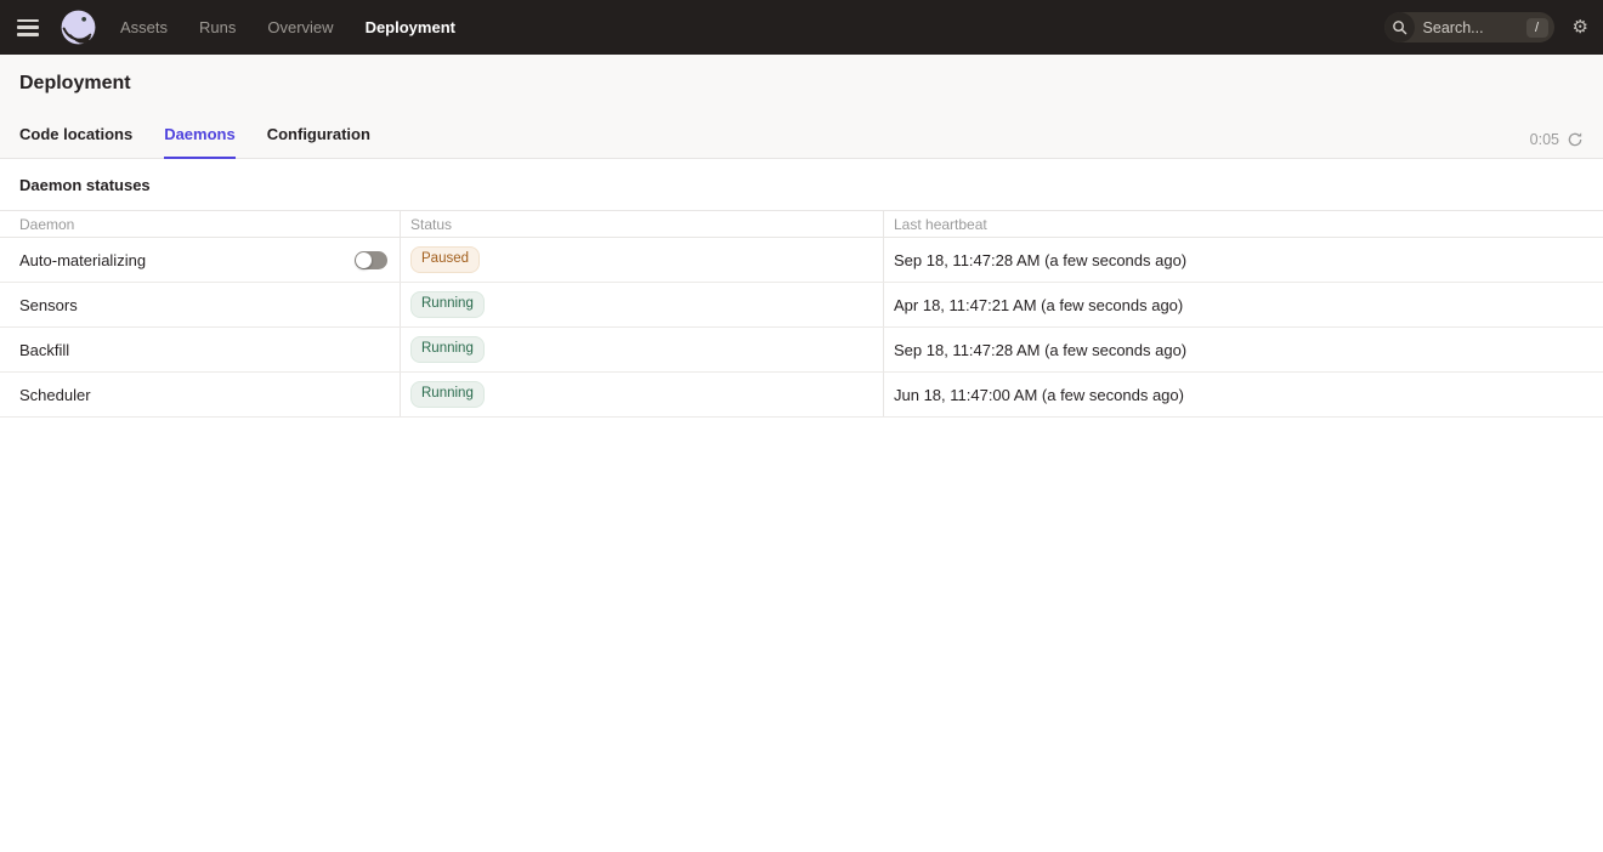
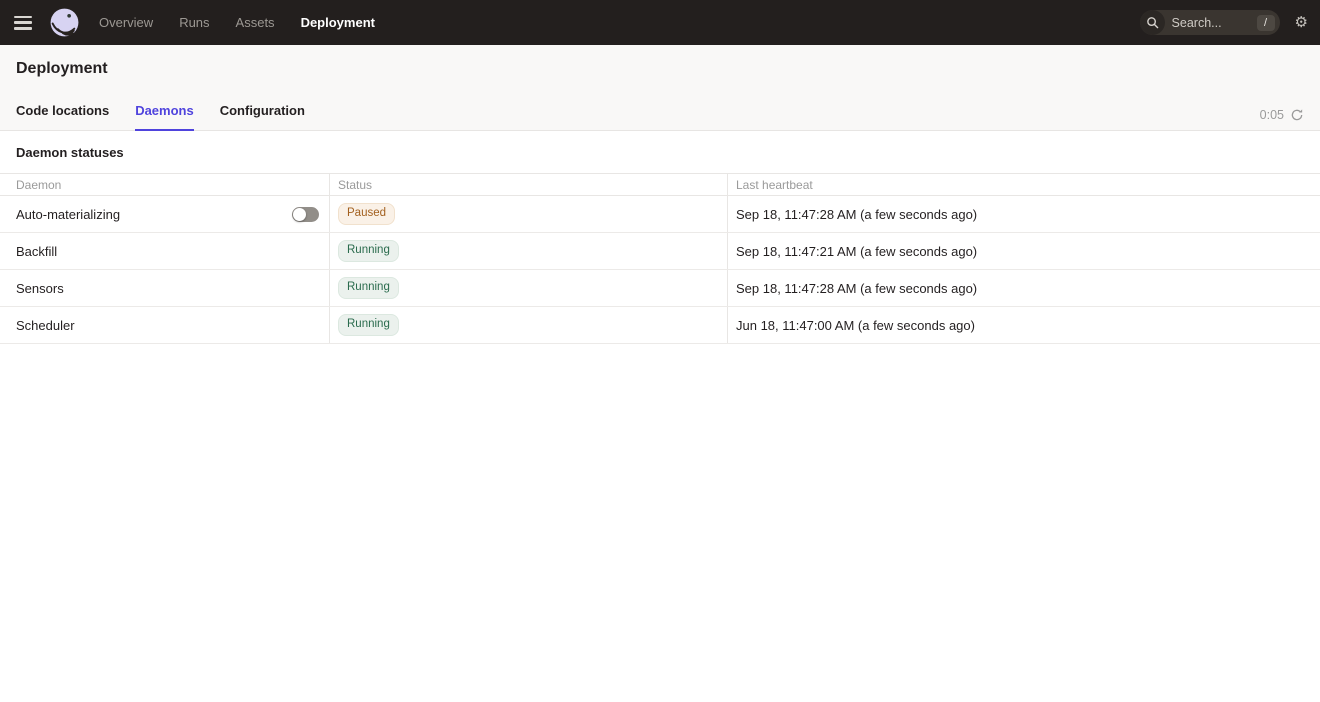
- Assets
+ Overview
  Runs
- Overview
+ Assets
  Deployment
  Search...
  /
  ⚙
  Deployment
  Code locations
  Daemons
  Configuration
  0:05
  Daemon statuses
  Daemon
  Status
  Last heartbeat
  Auto-materializing
  Paused
  Sep 18, 11:47:28 AM (a few seconds ago)
- Sensors
+ Backfill
  Running
- Apr 18, 11:47:21 AM (a few seconds ago)
+ Sep 18, 11:47:21 AM (a few seconds ago)
- Backfill
+ Sensors
  Running
  Sep 18, 11:47:28 AM (a few seconds ago)
  Scheduler
  Running
  Jun 18, 11:47:00 AM (a few seconds ago)
